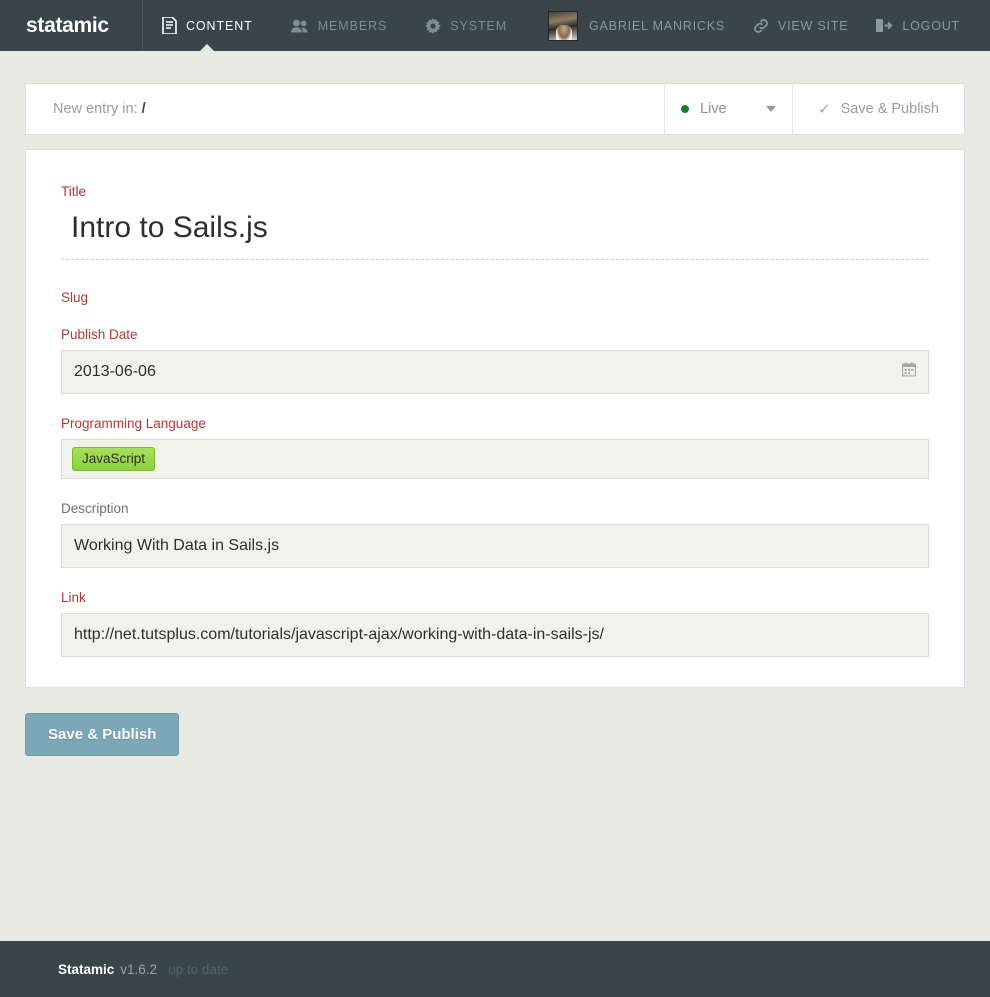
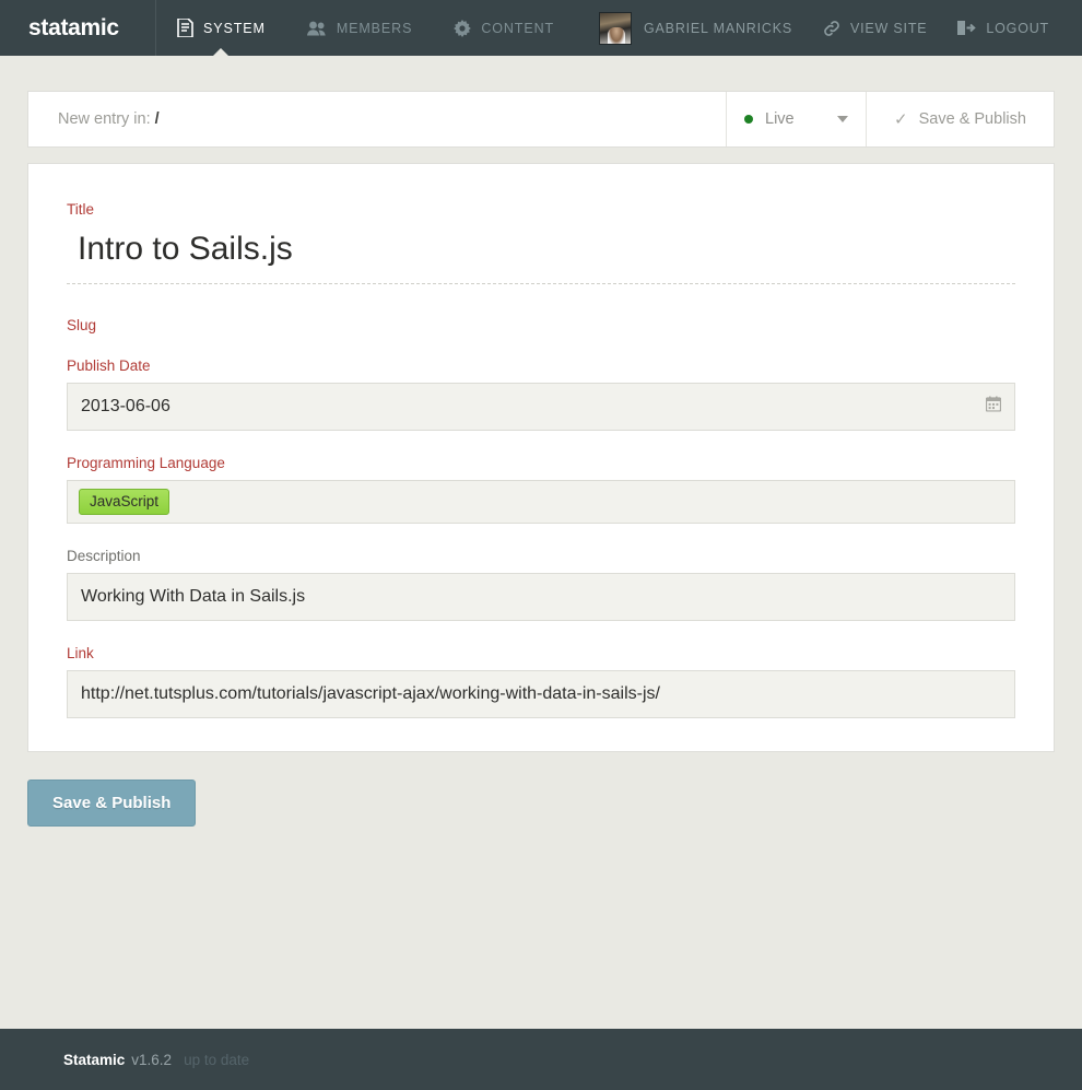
  statamic
- CONTENT
+ SYSTEM
  MEMBERS
- SYSTEM
+ CONTENT
  GABRIEL MANRICKS
  VIEW SITE
  LOGOUT
  New entry in:
  /
  Live
  ✓
  Save & Publish
  Title
  Intro to Sails.js
  Slug
  Publish Date
  2013-06-06
  Programming Language
  JavaScript
  Description
  Working With Data in Sails.js
  Link
  http://net.tutsplus.com/tutorials/javascript-ajax/working-with-data-in-sails-js/
  Save & Publish
  Statamic
  v1.6.2
  up to date
